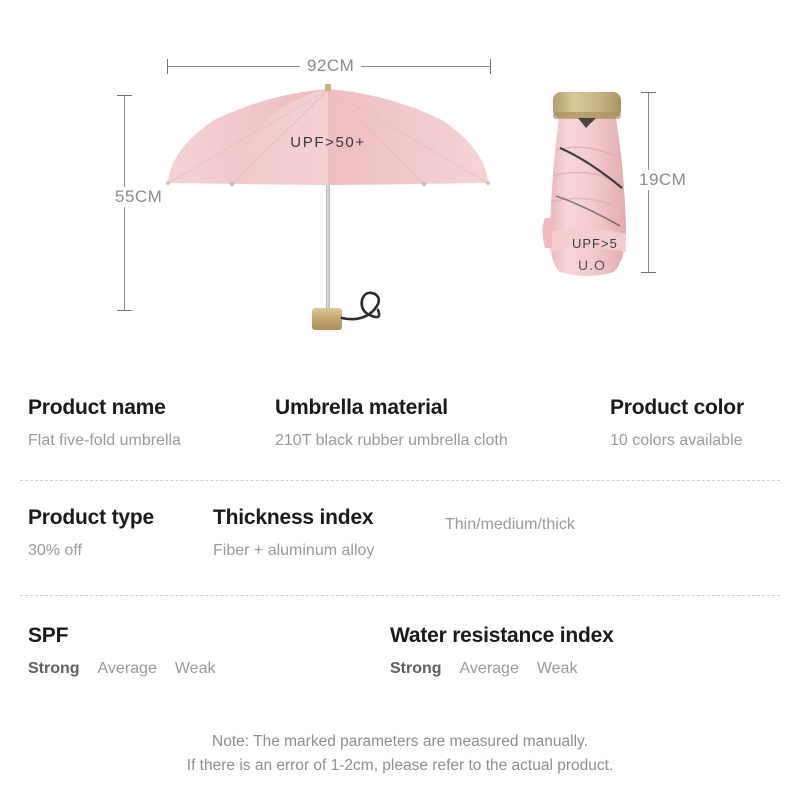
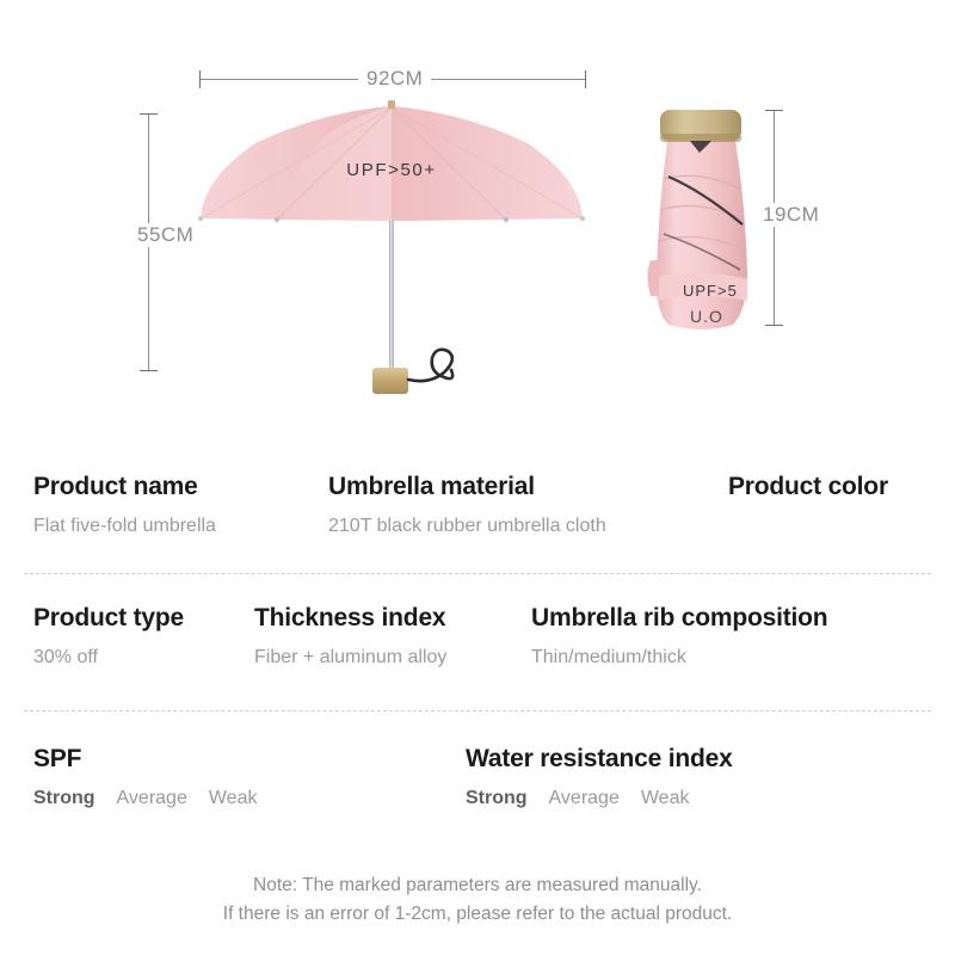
  UPF>50+
  UPF>5
  U.O
  92CM
  55CM
  19CM
  Product name
  Flat five-fold umbrella
  Umbrella material
  210T black rubber umbrella cloth
  Product color
- 10 colors available
  Product type
  30% off
  Thickness index
  Fiber + aluminum alloy
+ Umbrella rib composition
  Thin/medium/thick
  SPF
  Strong
  Average
  Weak
  Water resistance index
  Strong
  Average
  Weak
  Note: The marked parameters are measured manually.
  If there is an error of 1-2cm, please refer to the actual product.
